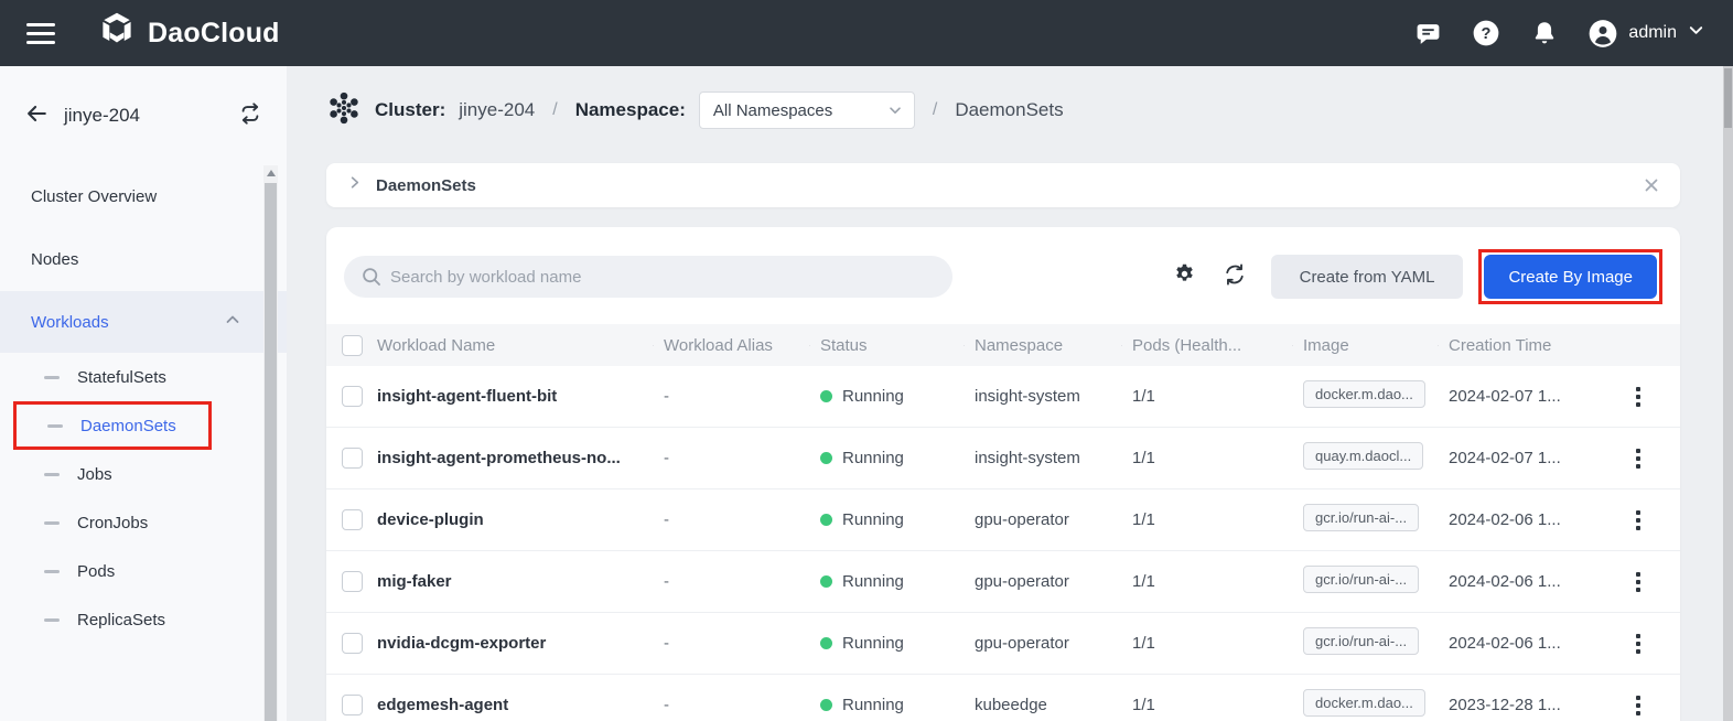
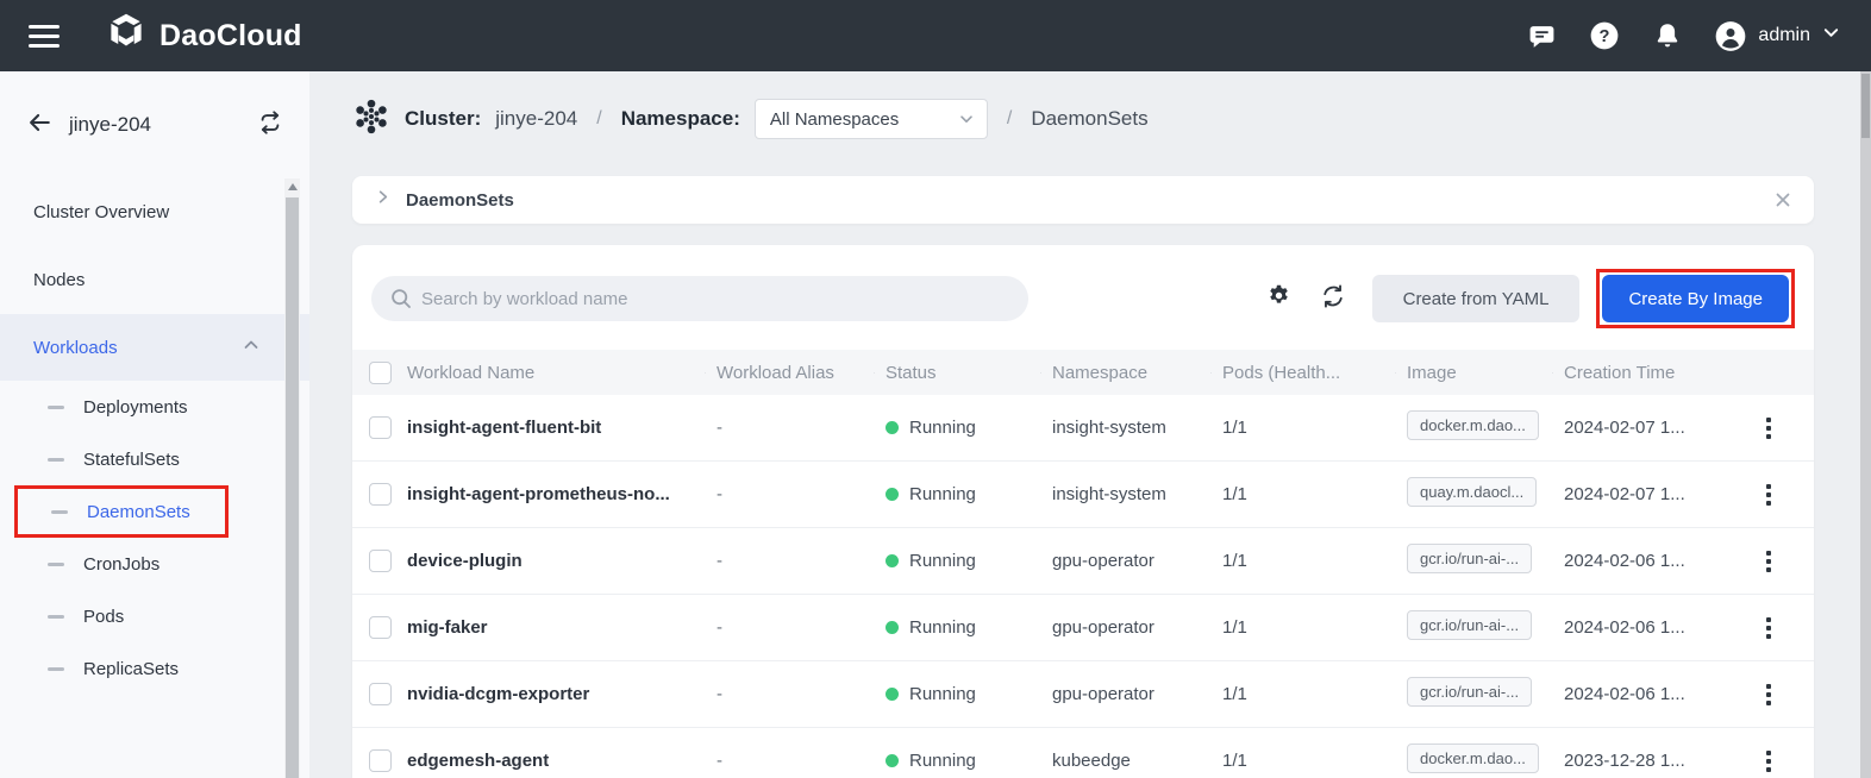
  DaoCloud
  ?
  admin
  jinye-204
  Cluster Overview
  Nodes
  Workloads
+ Deployments
  StatefulSets
  DaemonSets
- Jobs
  CronJobs
  Pods
  ReplicaSets
  Cluster:
  jinye-204
  /
  Namespace:
  All Namespaces
  /
  DaemonSets
  DaemonSets
  Search by workload name
  Create from YAML
  Create By Image
  Workload Name
  Workload Alias
  Status
  Namespace
  Pods (Health...
  Image
  Creation Time
  insight-agent-fluent-bit
  -
  Running
  insight-system
  1/1
  docker.m.dao...
  2024-02-07 1...
  insight-agent-prometheus-no...
  -
  Running
  insight-system
  1/1
  quay.m.daocl...
  2024-02-07 1...
  device-plugin
  -
  Running
  gpu-operator
  1/1
  gcr.io/run-ai-...
  2024-02-06 1...
  mig-faker
  -
  Running
  gpu-operator
  1/1
  gcr.io/run-ai-...
  2024-02-06 1...
  nvidia-dcgm-exporter
  -
  Running
  gpu-operator
  1/1
  gcr.io/run-ai-...
  2024-02-06 1...
  edgemesh-agent
  -
  Running
  kubeedge
  1/1
  docker.m.dao...
  2023-12-28 1...
